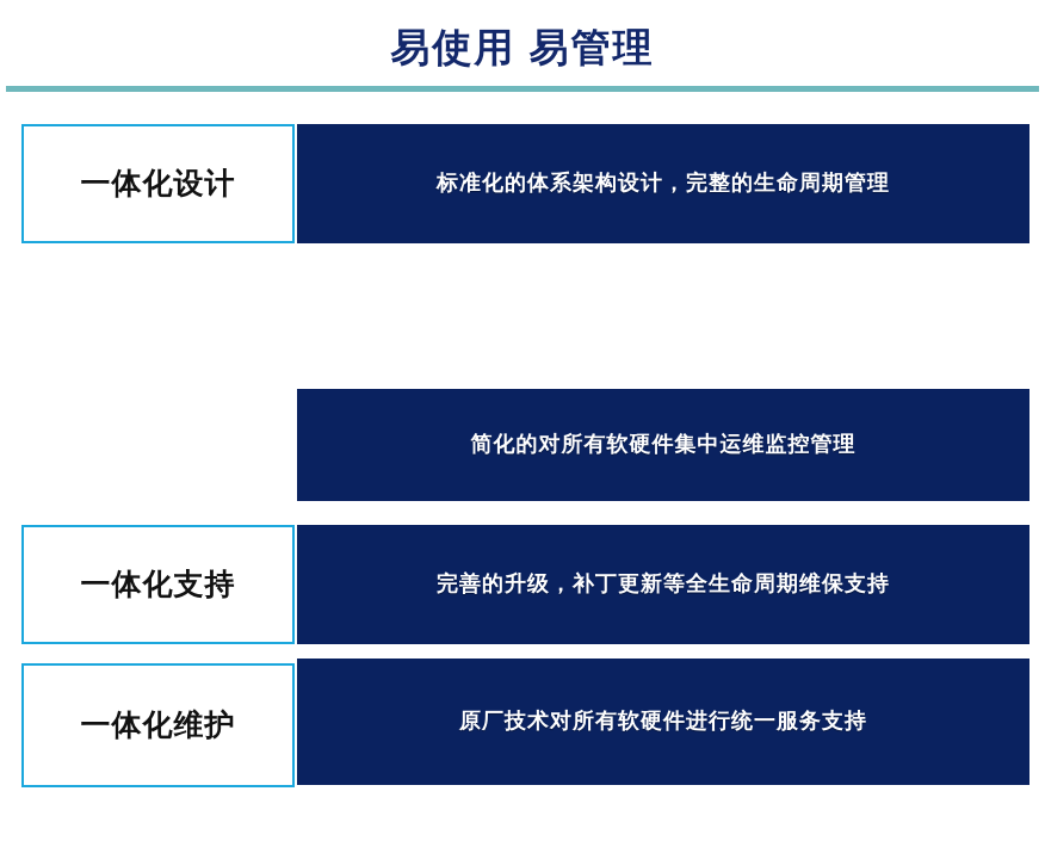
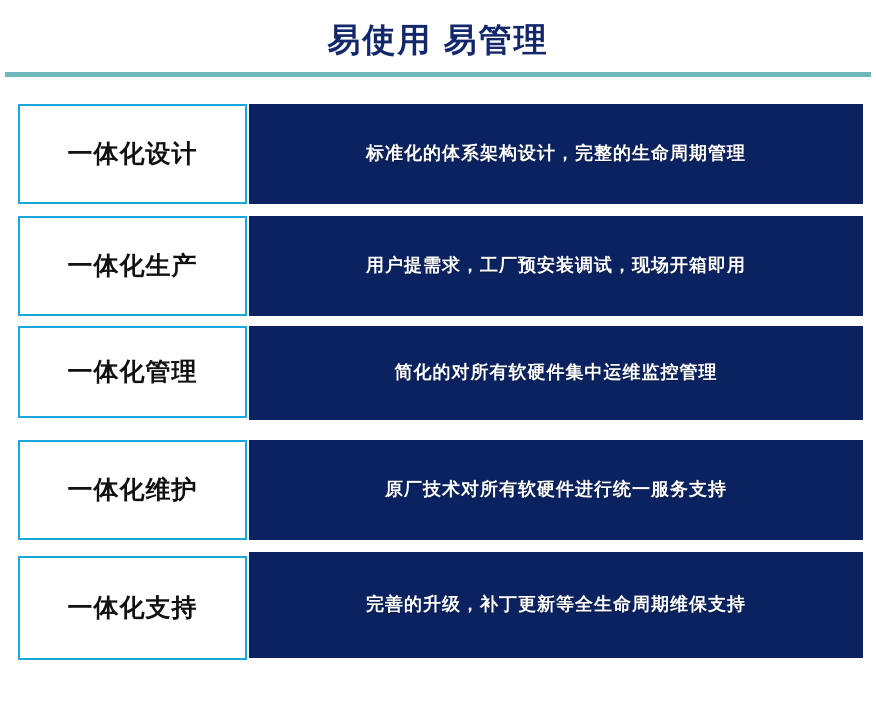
  易使用 易管理
  一体化设计
  标准化的体系架构设计，完整的生命周期管理
+ 一体化生产
+ 用户提需求，工厂预安装调试，现场开箱即用
+ 一体化管理
  简化的对所有软硬件集中运维监控管理
- 一体化支持
+ 一体化维护
- 完善的升级，补丁更新等全生命周期维保支持
+ 原厂技术对所有软硬件进行统一服务支持
- 一体化维护
+ 一体化支持
- 原厂技术对所有软硬件进行统一服务支持
+ 完善的升级，补丁更新等全生命周期维保支持
